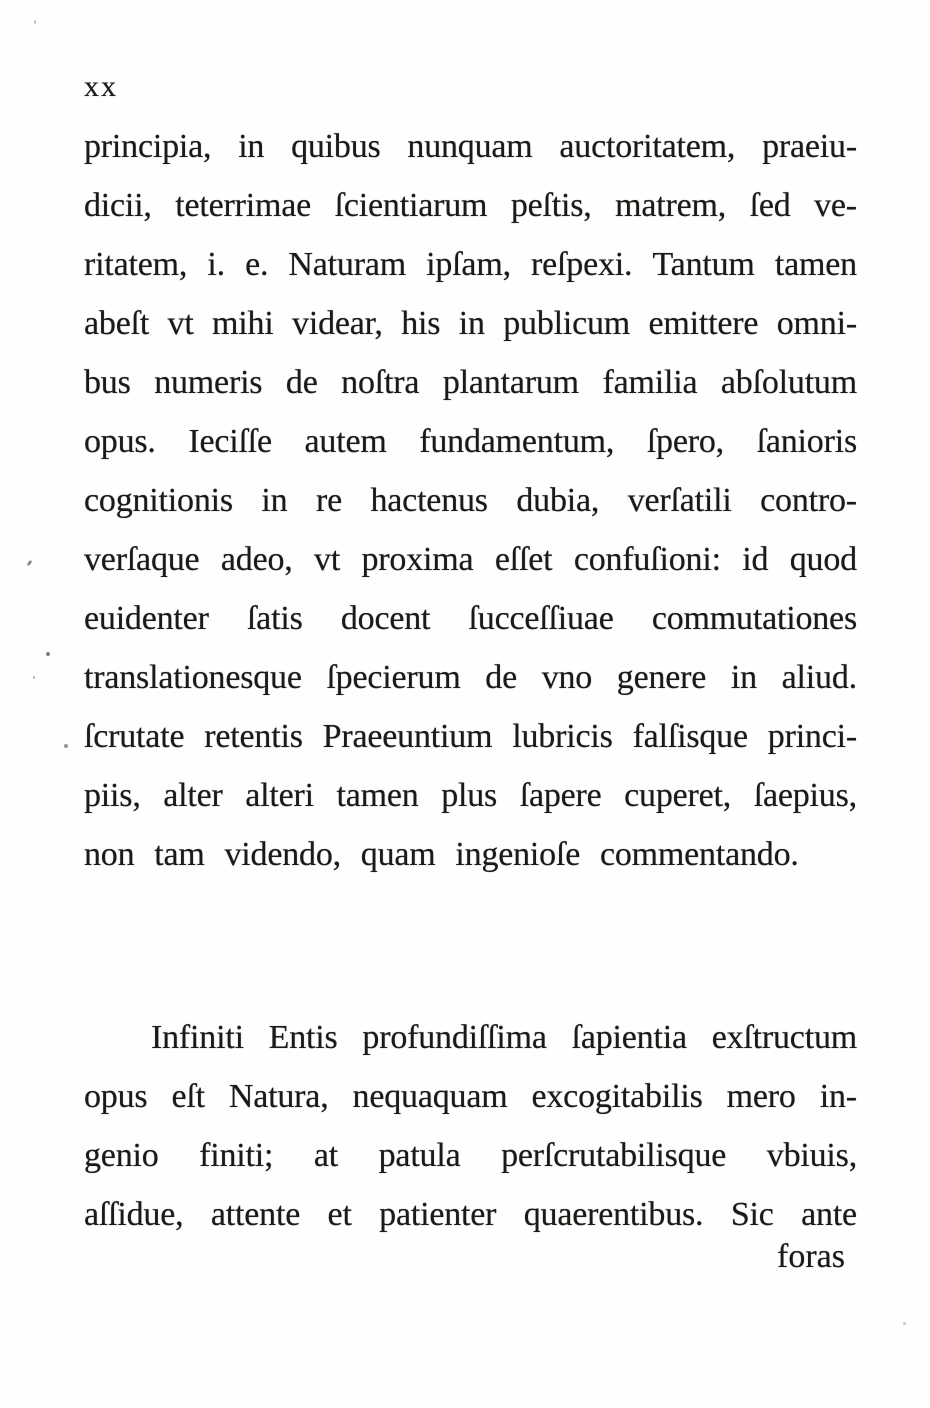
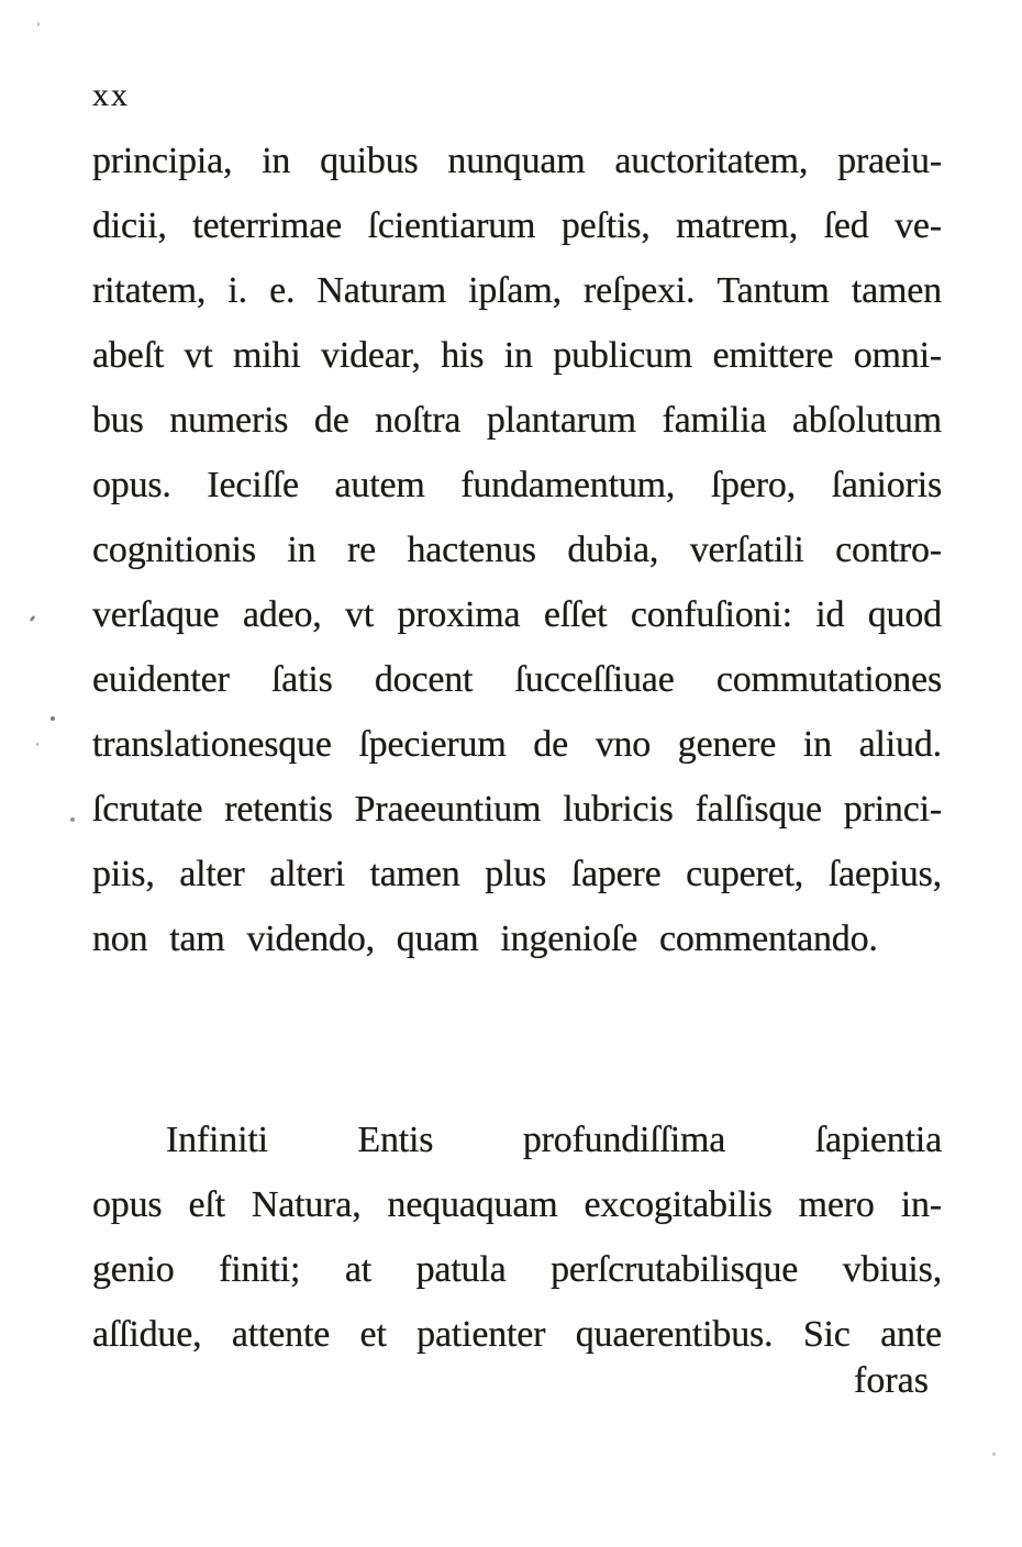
  xx
  principia,
  in
  quibus
  nunquam
  auctoritatem,
  praeiu-
  dicii,
  teterrimae
  ſcientiarum
  peſtis,
  matrem,
  ſed
  ve-
  ritatem,
  i.
  e.
  Naturam
  ipſam,
  reſpexi.
  Tantum
  tamen
  abeſt
  vt
  mihi
  videar,
  his
  in
  publicum
  emittere
  omni-
  bus
  numeris
  de
  noſtra
  plantarum
  familia
  abſolutum
  opus.
  Ieciſſe
  autem
  fundamentum,
  ſpero,
  ſanioris
  cognitionis
  in
  re
  hactenus
  dubia,
  verſatili
  contro-
  verſaque
  adeo,
  vt
  proxima
  eſſet
  confuſioni:
  id
  quod
  euidenter
  ſatis
  docent
  ſucceſſiuae
  commutationes
  translationesque
  ſpecierum
  de
  vno
  genere
  in
  aliud.
  ſcrutate
  retentis
  Praeeuntium
  lubricis
  falſisque
  princi-
  piis,
  alter
  alteri
  tamen
  plus
  ſapere
  cuperet,
  ſaepius,
  non tam videndo, quam ingenioſe commentando.
  Infiniti
  Entis
  profundiſſima
  ſapientia
- exſtructum
  opus
  eſt
  Natura,
  nequaquam
  excogitabilis
  mero
  in-
  genio
  finiti;
  at
  patula
  perſcrutabilisque
  vbiuis,
  aſſidue,
  attente
  et
  patienter
  quaerentibus.
  Sic
  ante
  foras
